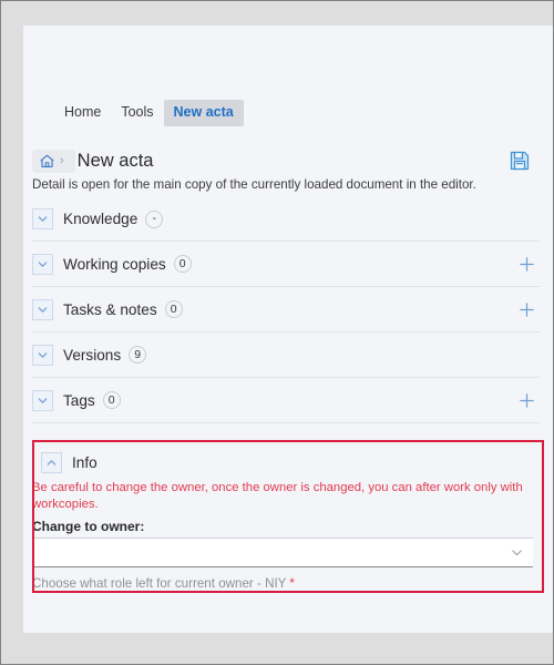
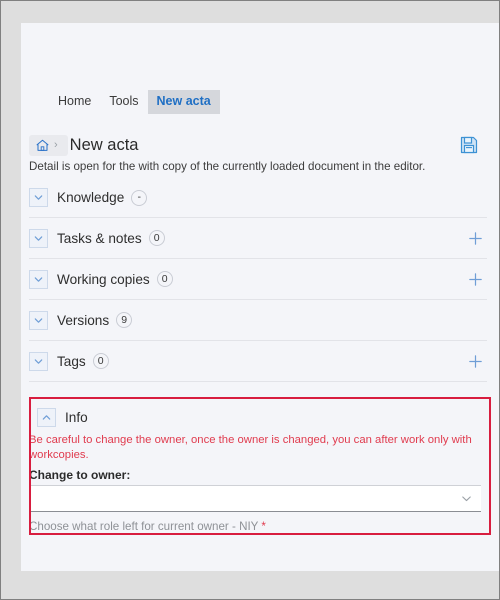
  Home
  Tools
  New acta
  ›
  New acta
- Detail is open for the main copy of the currently loaded document in the editor.
+ Detail is open for the with copy of the currently loaded document in the editor.
  Knowledge
  -
- Working copies
+ Tasks & notes
  0
- Tasks & notes
+ Working copies
  0
  Versions
  9
  Tags
  0
  Info
  Be careful to change the owner, once the owner is changed, you can after work only with workcopies.
  Change to owner:
  Choose what role left for current owner - NIY *
